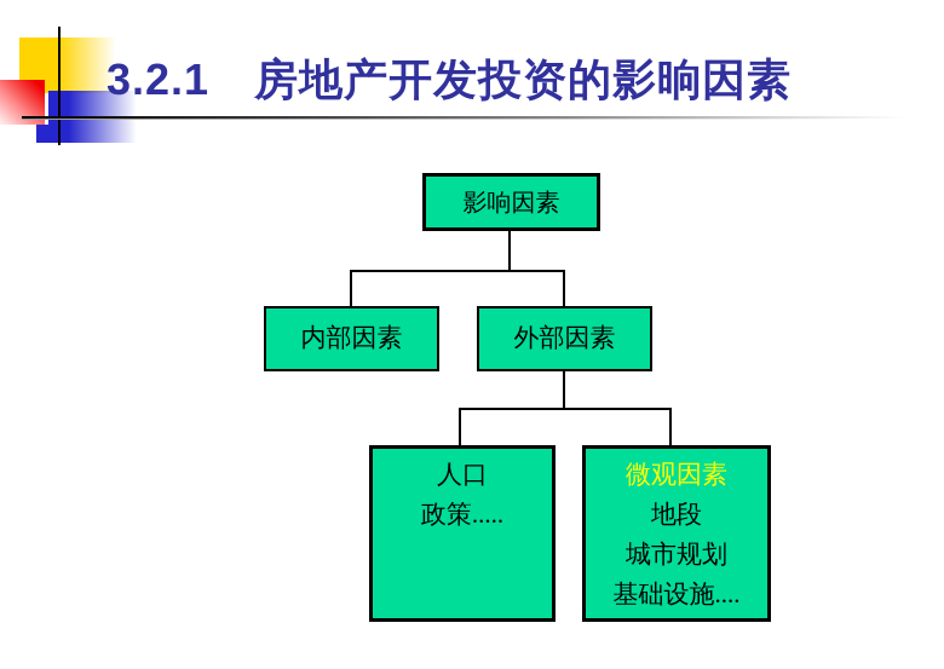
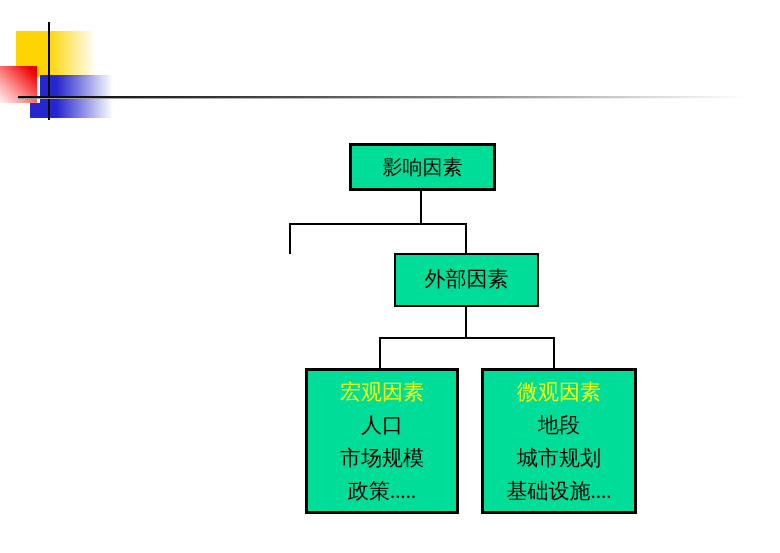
- 3.2.1 房地产开发投资的影晌因素
  影响因素
- 内部因素
  外部因素
+ 宏观因素
  人口
+ 市场规模
  政策.....
  微观因素
  地段
  城市规划
  基础设施....
